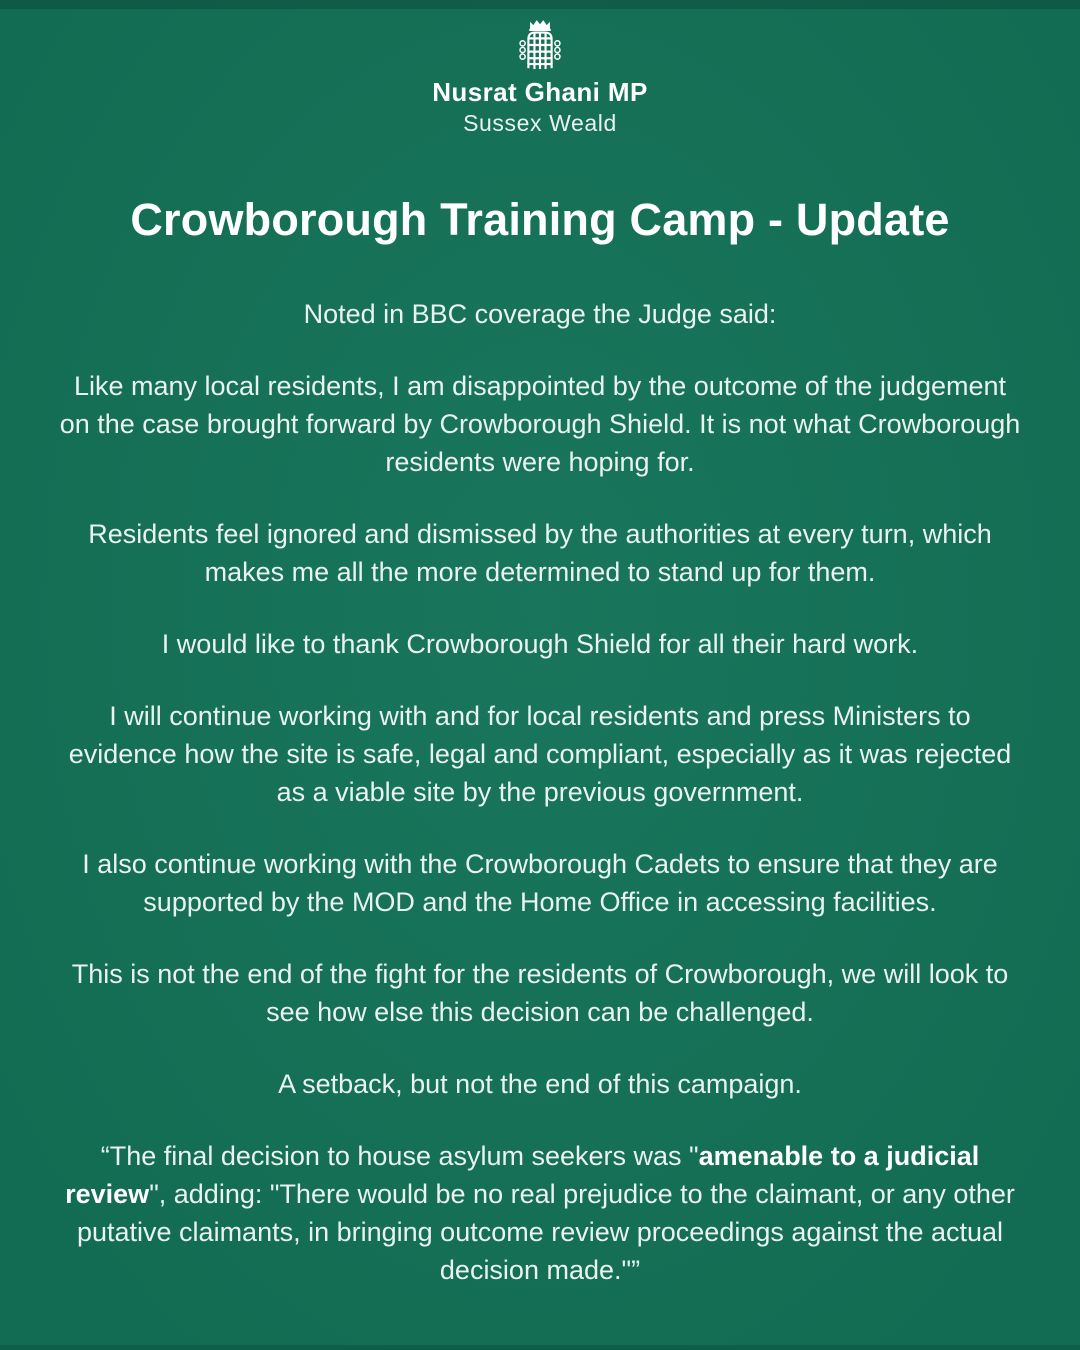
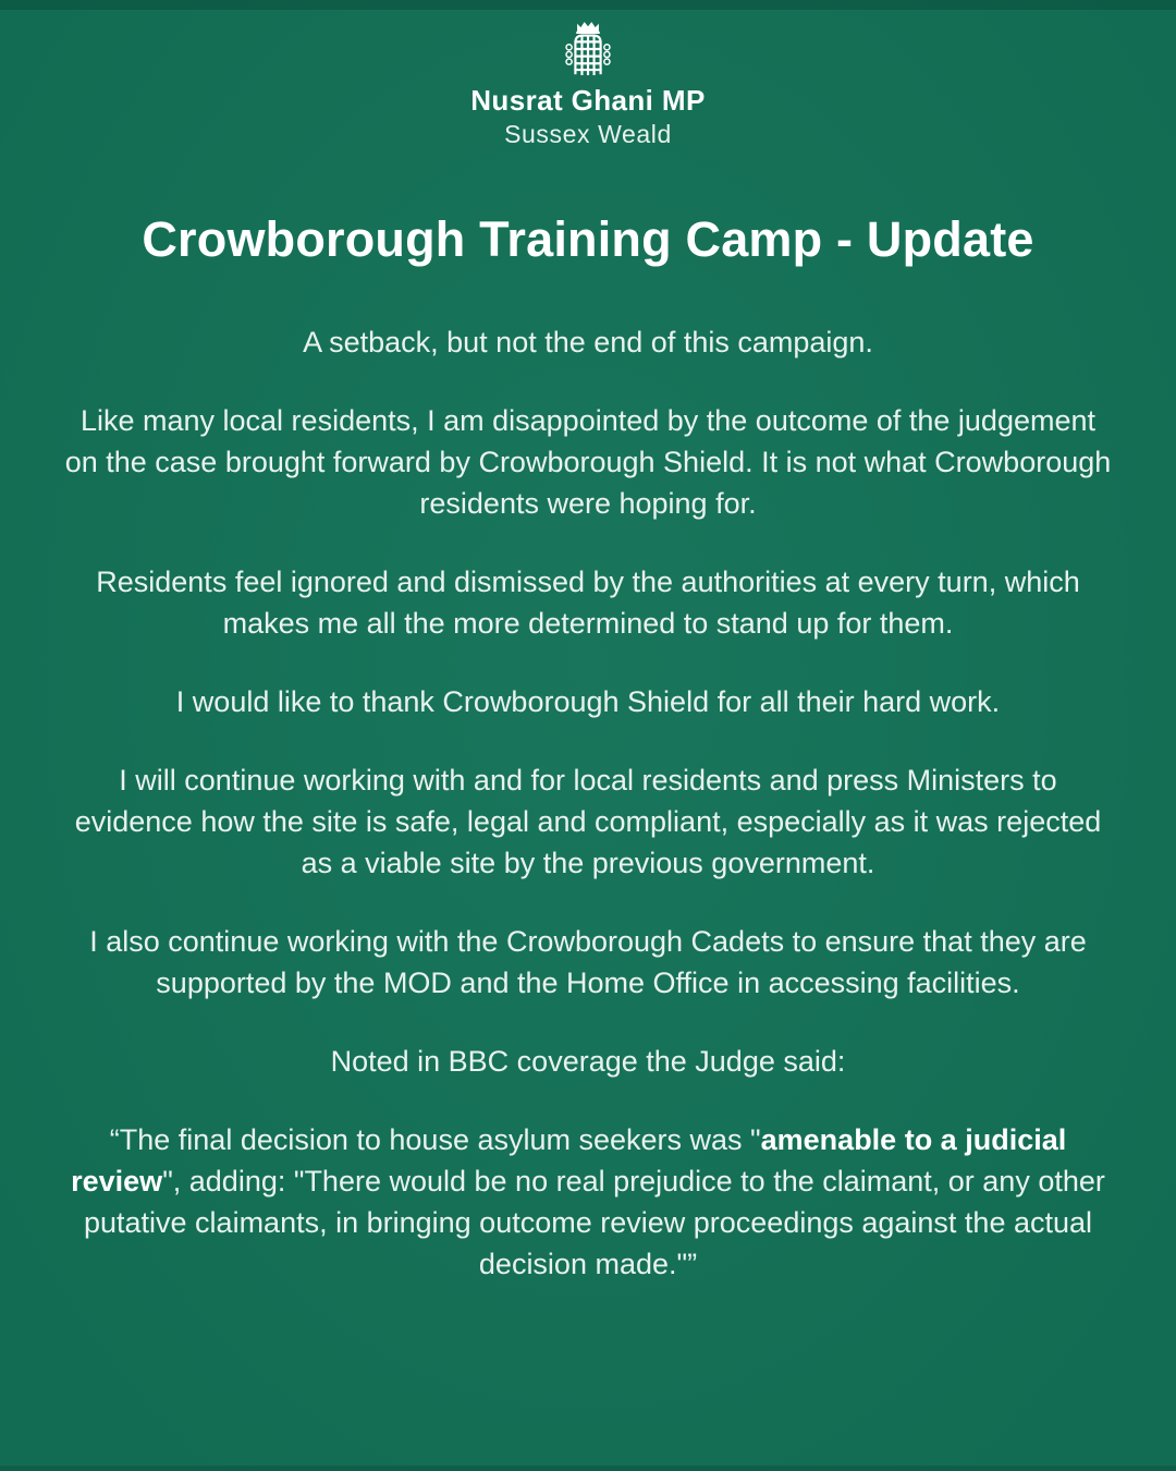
  Nusrat Ghani MP
  Sussex Weald
  Crowborough Training Camp - Update
- Noted in BBC coverage the Judge said:
+ A setback, but not the end of this campaign.
  Like many local residents, I am disappointed by the outcome of the judgement on the case brought forward by Crowborough Shield. It is not what Crowborough residents were hoping for.
  Residents feel ignored and dismissed by the authorities at every turn, which makes me all the more determined to stand up for them.
  I would like to thank Crowborough Shield for all their hard work.
  I will continue working with and for local residents and press Ministers to evidence how the site is safe, legal and compliant, especially as it was rejected as a viable site by the previous government.
  I also continue working with the Crowborough Cadets to ensure that they are supported by the MOD and the Home Office in accessing facilities.
- This is not the end of the fight for the residents of Crowborough, we will look to see how else this decision can be challenged.
- A setback, but not the end of this campaign.
+ Noted in BBC coverage the Judge said:
  “The final decision to house asylum seekers was "amenable to a judicial review", adding: "There would be no real prejudice to the claimant, or any other putative claimants, in bringing outcome review proceedings against the actual decision made."”
